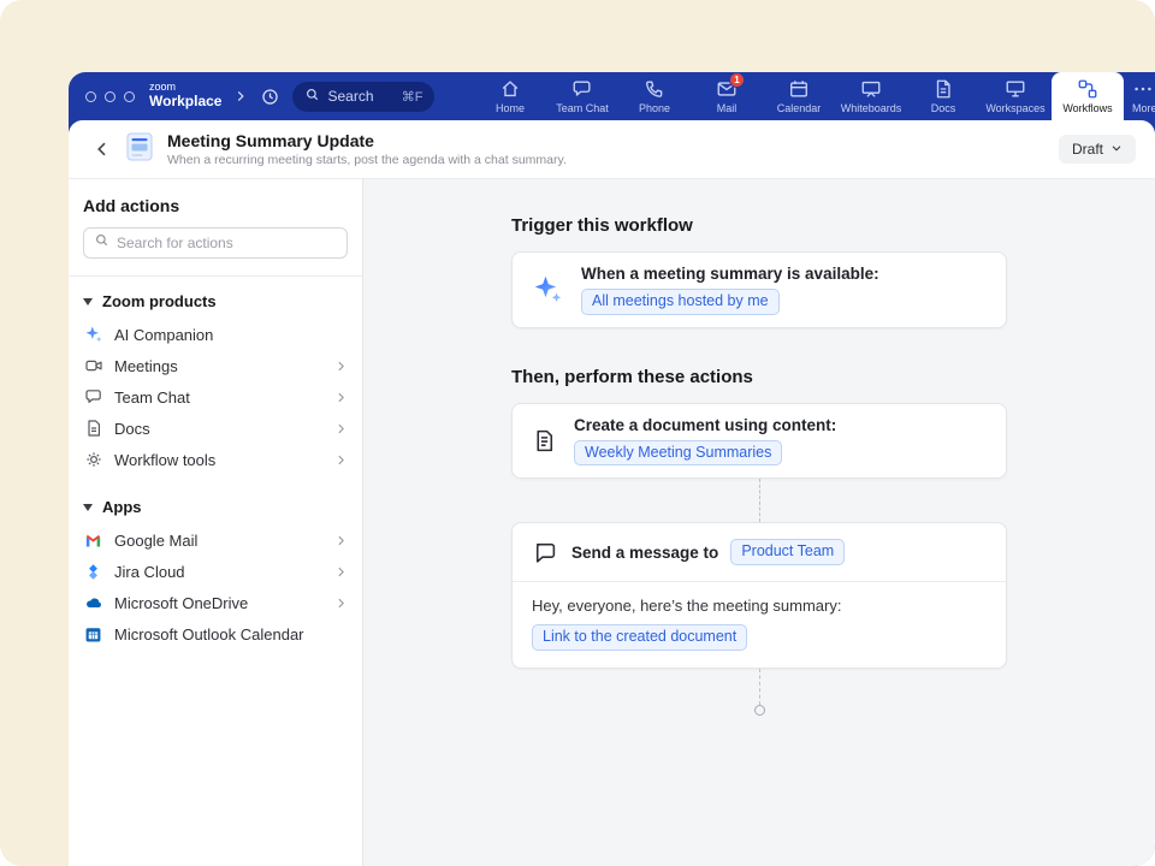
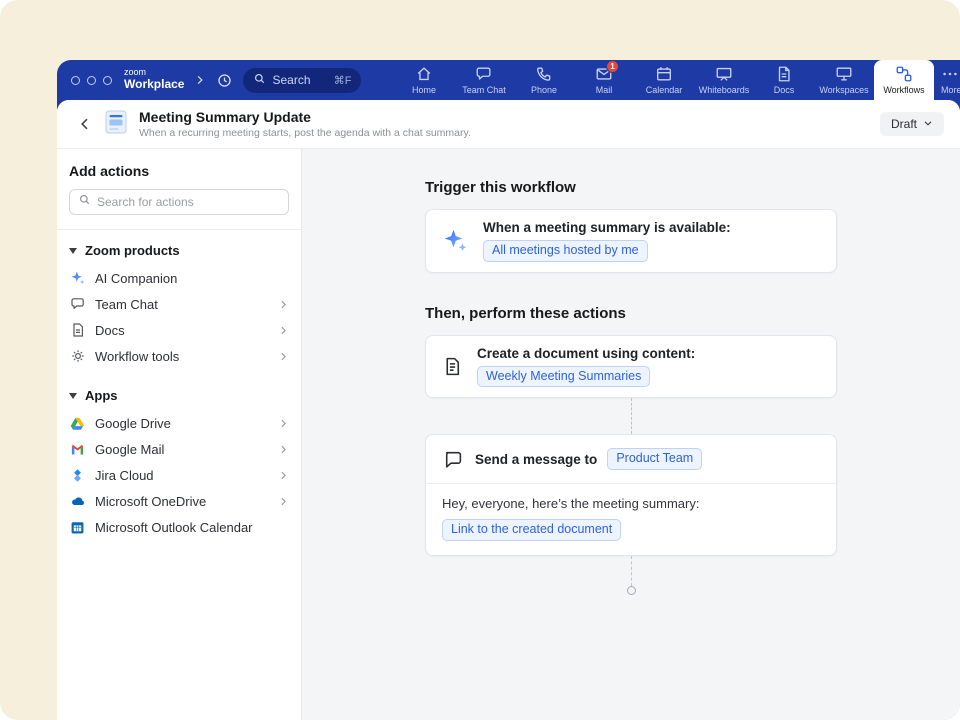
  zoom
  Workplace
  Search
  ⌘F
  Home
  Team Chat
  Phone
  1
  Mail
  Calendar
  Whiteboards
  Docs
  Workspaces
  Workflows
  More
  Meeting Summary Update
  When a recurring meeting starts, post the agenda with a chat summary.
  Draft
  Add actions
  Search for actions
  Zoom products
  AI Companion
- Meetings
  Team Chat
  Docs
  Workflow tools
  Apps
+ Google Drive
  Google Mail
  Jira Cloud
  Microsoft OneDrive
  Microsoft Outlook Calendar
  Trigger this workflow
  When a meeting summary is available:
  All meetings hosted by me
  Then, perform these actions
  Create a document using content:
  Weekly Meeting Summaries
  Send a message to
  Product Team
  Hey, everyone, here’s the meeting summary:
  Link to the created document
